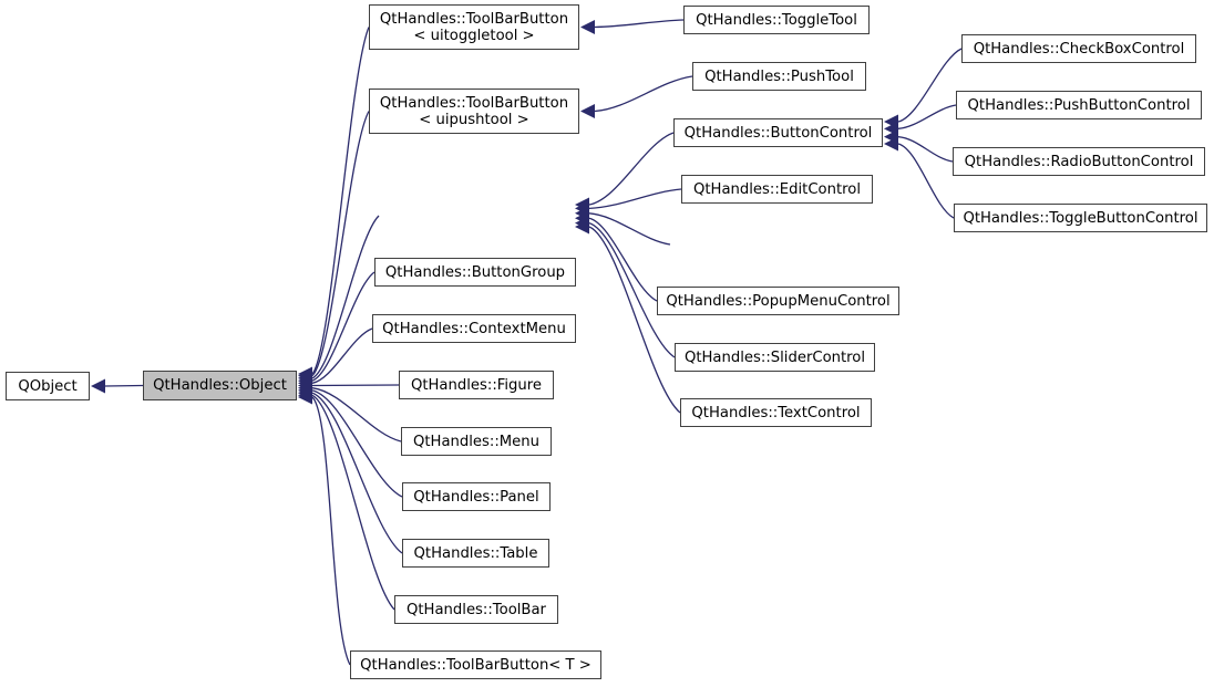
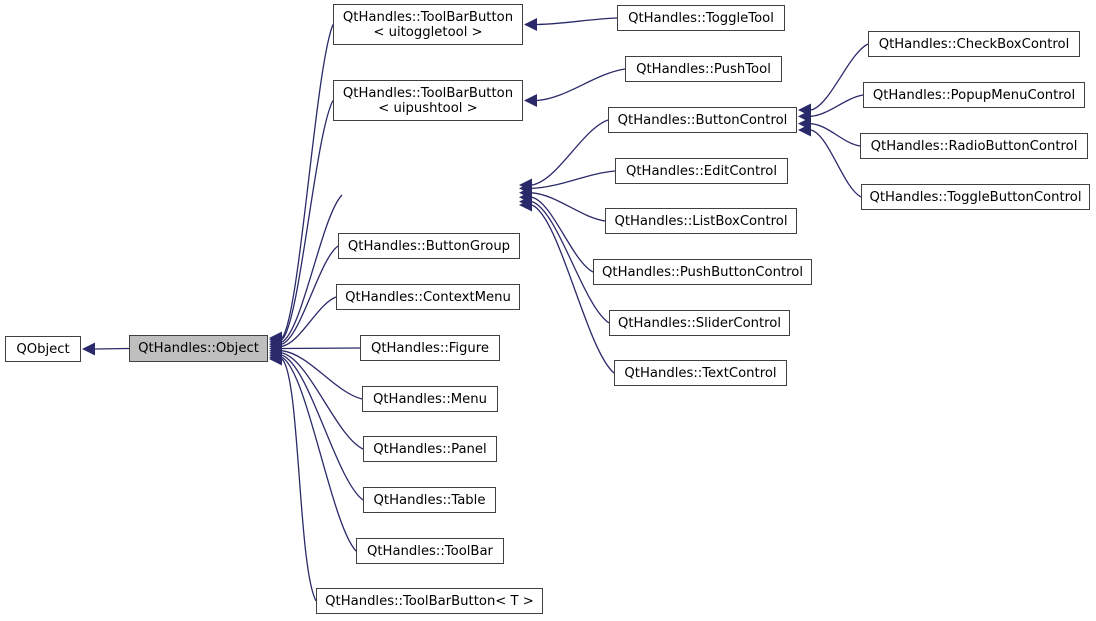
  QObject
  QtHandles::Object
  QtHandles::ToolBarButton
  < uitoggletool >
  QtHandles::ToolBarButton
  < uipushtool >
  QtHandles::ButtonGroup
  QtHandles::ContextMenu
  QtHandles::Figure
  QtHandles::Menu
  QtHandles::Panel
  QtHandles::Table
  QtHandles::ToolBar
  QtHandles::ToolBarButton< T >
  QtHandles::ToggleTool
  QtHandles::PushTool
  QtHandles::ButtonControl
  QtHandles::EditControl
+ QtHandles::ListBoxControl
- QtHandles::PopupMenuControl
+ QtHandles::PushButtonControl
  QtHandles::SliderControl
  QtHandles::TextControl
  QtHandles::CheckBoxControl
- QtHandles::PushButtonControl
+ QtHandles::PopupMenuControl
  QtHandles::RadioButtonControl
  QtHandles::ToggleButtonControl
